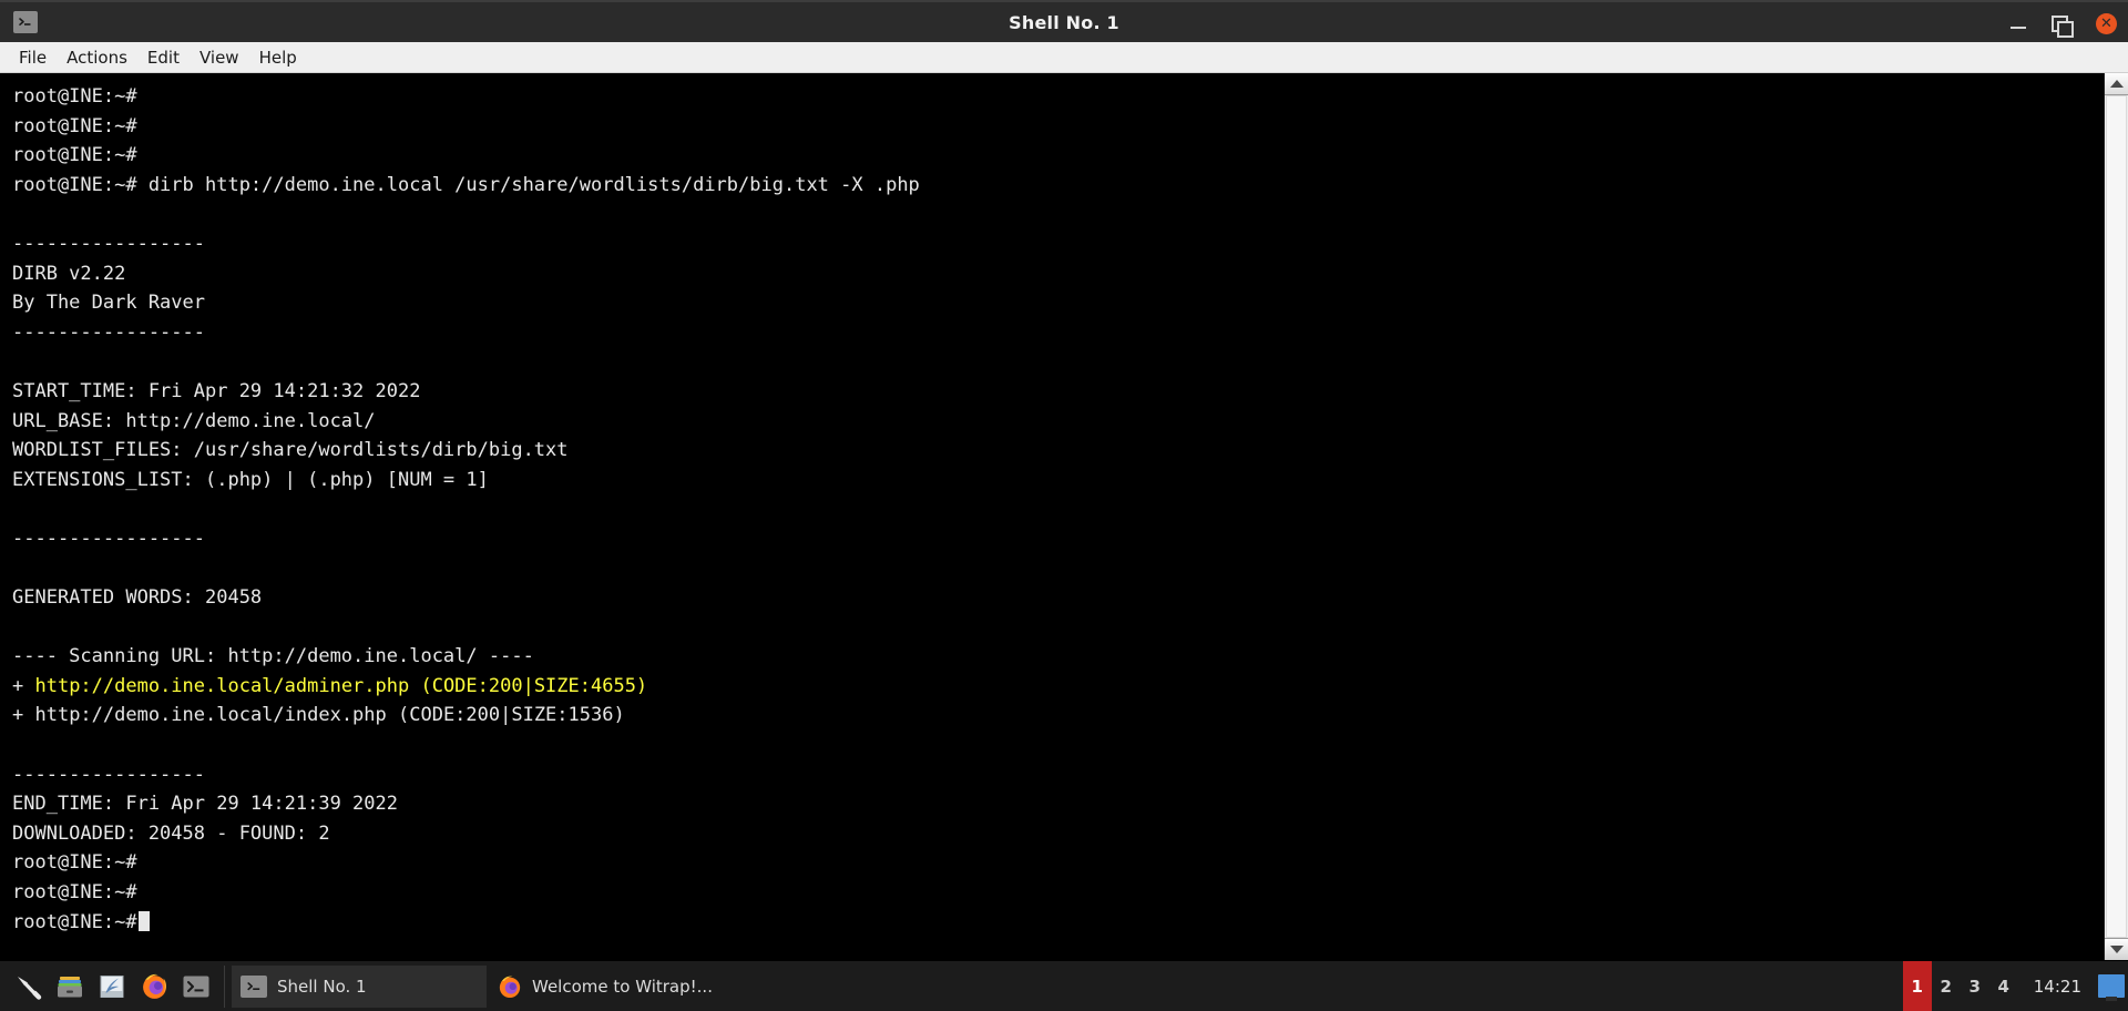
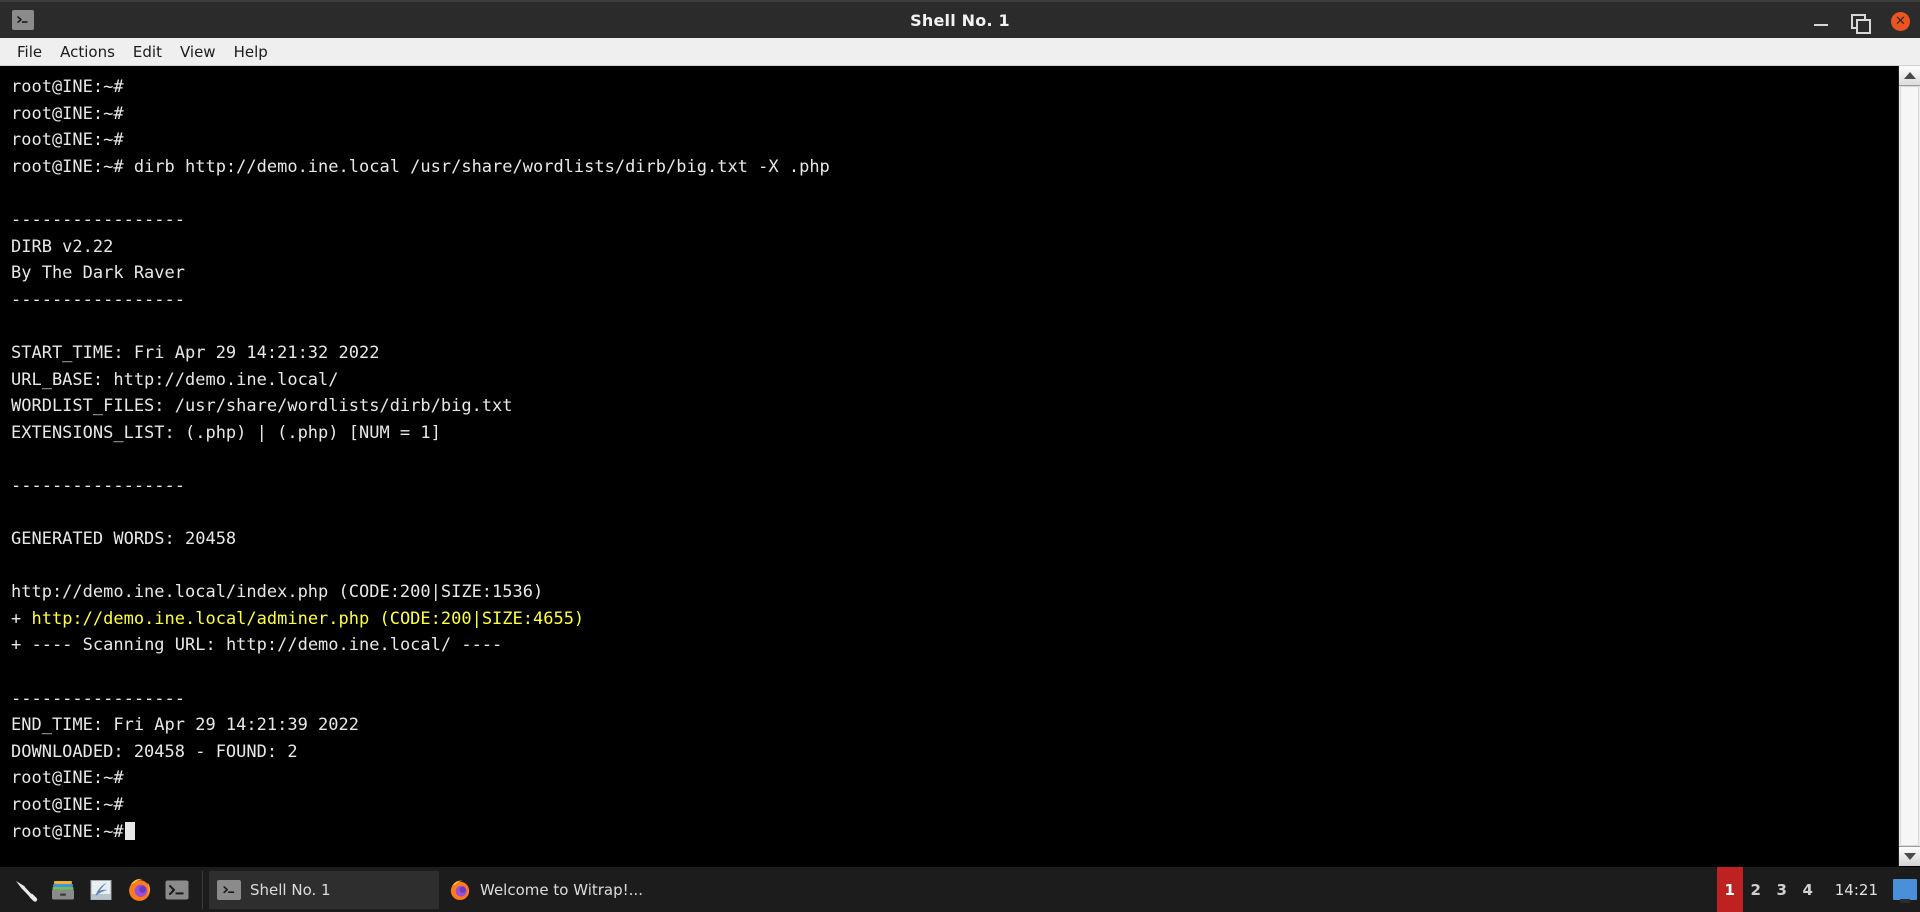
  Shell No. 1
  ✕
  File
  Actions
  Edit
  View
  Help
  root@INE:~#
  root@INE:~#
  root@INE:~#
  root@INE:~# dirb http://demo.ine.local /usr/share/wordlists/dirb/big.txt -X .php
  -----------------
  DIRB v2.22
  By The Dark Raver
  -----------------
  START_TIME: Fri Apr 29 14:21:32 2022
  URL_BASE: http://demo.ine.local/
  WORDLIST_FILES: /usr/share/wordlists/dirb/big.txt
  EXTENSIONS_LIST: (.php) | (.php) [NUM = 1]
  -----------------
  GENERATED WORDS: 20458
- ---- Scanning URL: http://demo.ine.local/ ----
+ http://demo.ine.local/index.php (CODE:200|SIZE:1536)
  + http://demo.ine.local/adminer.php (CODE:200|SIZE:4655)
- + http://demo.ine.local/index.php (CODE:200|SIZE:1536)
+ + ---- Scanning URL: http://demo.ine.local/ ----
  -----------------
  END_TIME: Fri Apr 29 14:21:39 2022
  DOWNLOADED: 20458 - FOUND: 2
  root@INE:~#
  root@INE:~#
  root@INE:~#
  Shell No. 1
  Welcome to Witrap!...
  1
  2
  3
  4
  14:21
